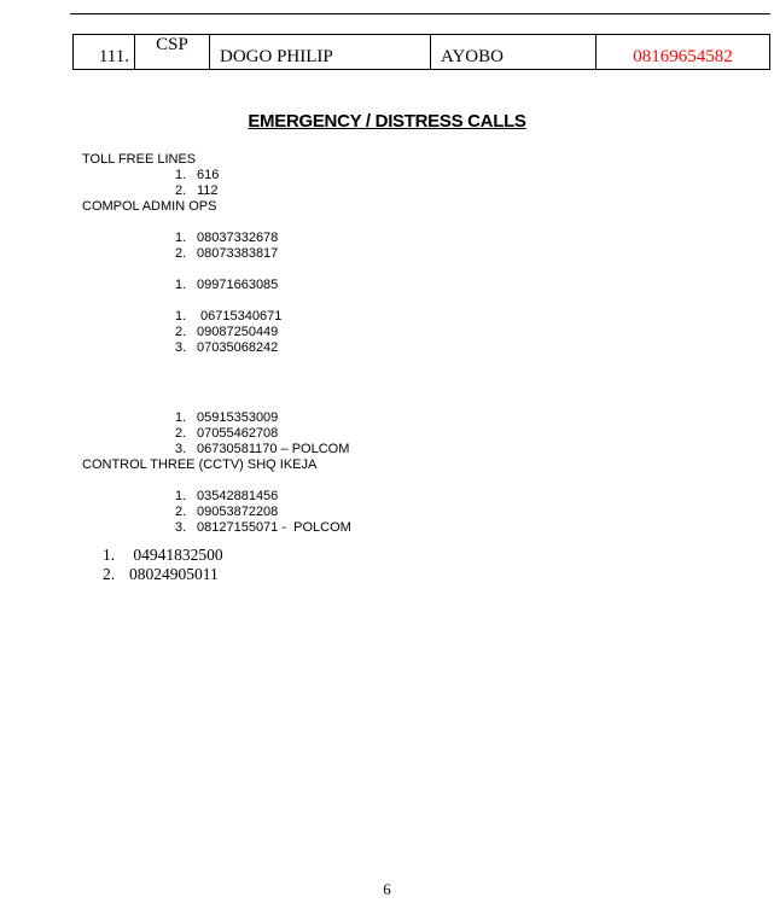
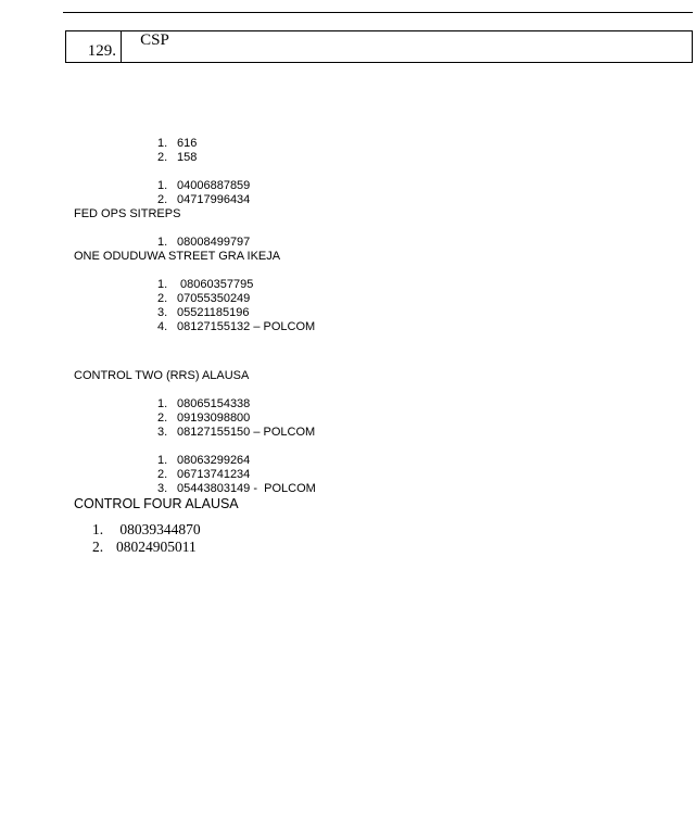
- 111.
+ 129.
  CSP
- DOGO PHILIP
- AYOBO
- 08169654582
- EMERGENCY / DISTRESS CALLS
- TOLL FREE LINES
  1.
  616
  2.
- 112
+ 158
- COMPOL ADMIN OPS
  1.
- 08037332678
+ 04006887859
  2.
- 08073383817
+ 04717996434
+ FED OPS SITREPS
  1.
- 09971663085
+ 08008499797
+ ONE ODUDUWA STREET GRA IKEJA
  1.
- 06715340671
+ 08060357795
  2.
- 09087250449
+ 07055350249
  3.
- 07035068242
+ 05521185196
+ 4.
+ 08127155132 – POLCOM
+ CONTROL TWO (RRS) ALAUSA
  1.
- 05915353009
+ 08065154338
  2.
- 07055462708
+ 09193098800
  3.
- 06730581170 – POLCOM
+ 08127155150 – POLCOM
- CONTROL THREE (CCTV) SHQ IKEJA
  1.
- 03542881456
+ 08063299264
  2.
- 09053872208
+ 06713741234
  3.
- 08127155071 - POLCOM
+ 05443803149 - POLCOM
+ CONTROL FOUR ALAUSA
  1.
- 04941832500
+ 08039344870
  2.
  08024905011
- 6
